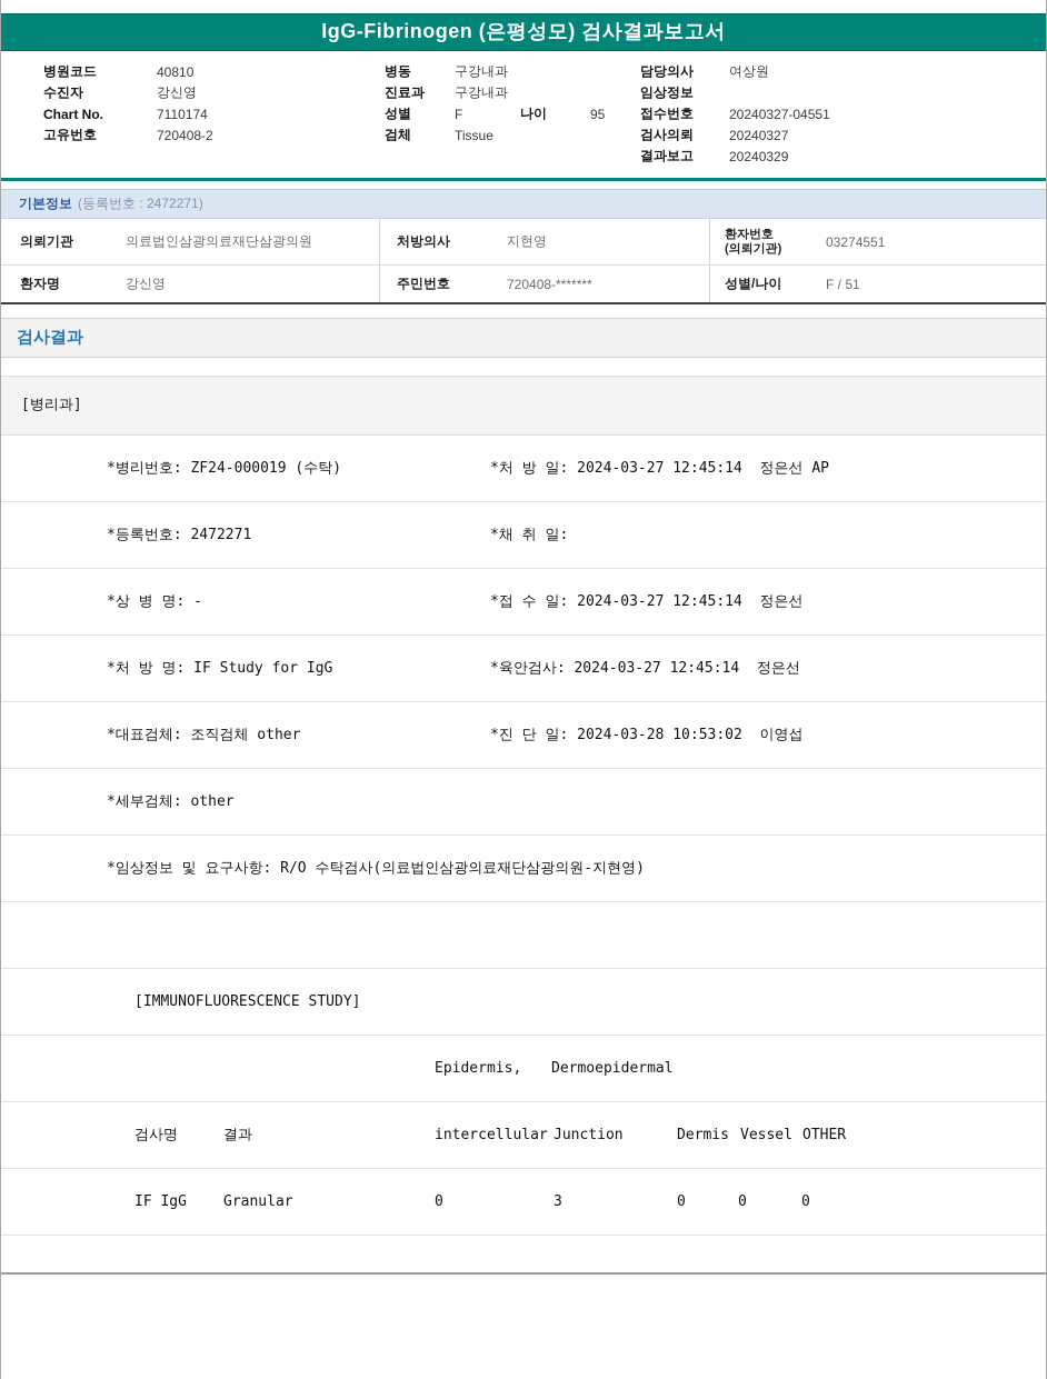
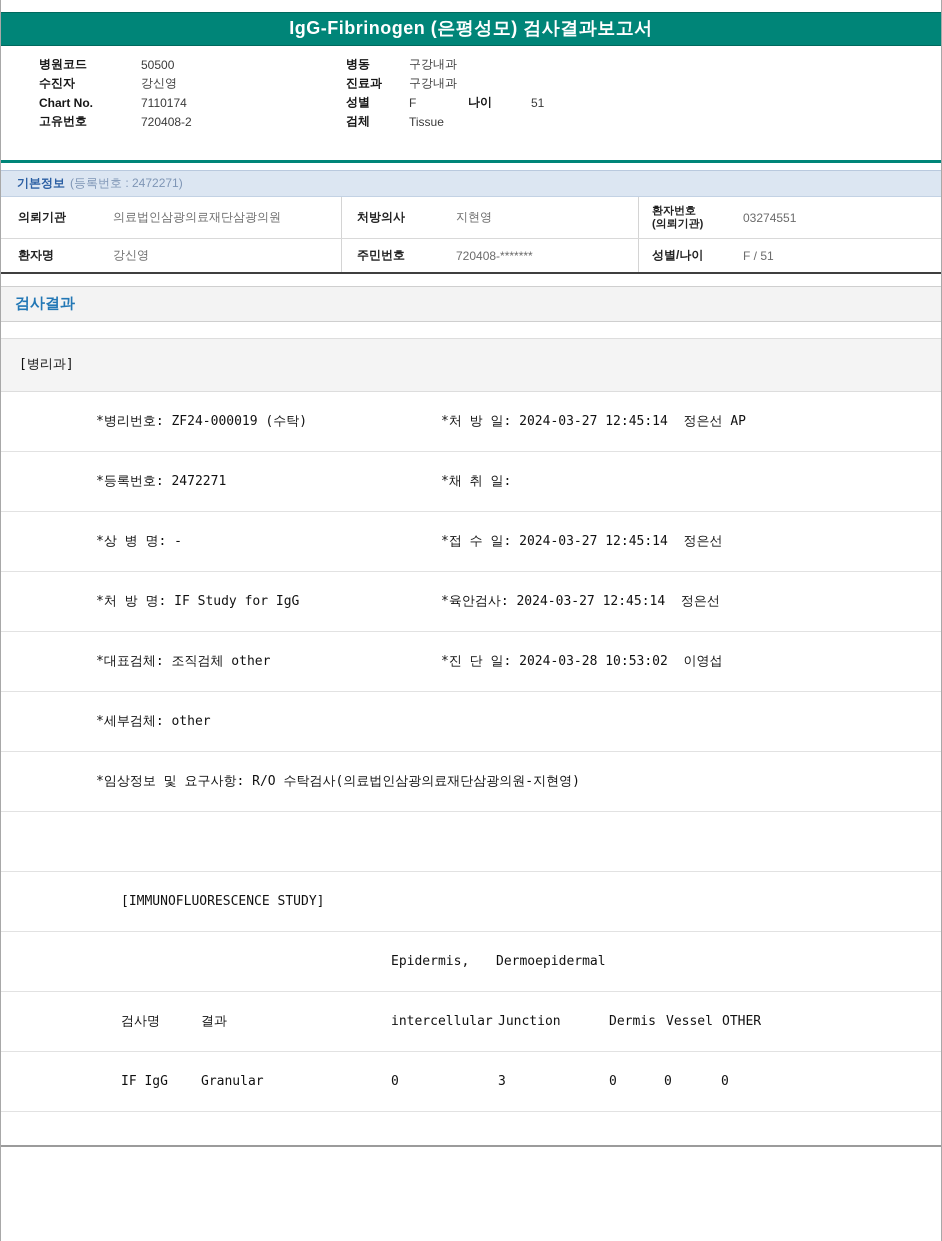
  IgG-Fibrinogen (은평성모) 검사결과보고서
  병원코드
- 40810
+ 50500
  수진자
  강신영
  Chart No.
  7110174
  고유번호
  720408-2
  병동
  구강내과
  진료과
  구강내과
  성별
  F
  나이
- 95
+ 51
  검체
  Tissue
- 담당의사
- 여상원
- 임상정보
- 접수번호
- 20240327-04551
- 검사의뢰
- 20240327
- 결과보고
- 20240329
  기본정보
  (등록번호 : 2472271)
  의뢰기관
  의료법인삼광의료재단삼광의원
  처방의사
  지현영
  환자번호
  (의뢰기관)
  03274551
  환자명
  강신영
  주민번호
  720408-*******
  성별/나이
  F / 51
  검사결과
  [병리과]
  *병리번호: ZF24-000019 (수탁)
  *처 방 일: 2024-03-27 12:45:14 정은선 AP
  *등록번호: 2472271
  *채 취 일:
  *상 병 명: -
  *접 수 일: 2024-03-27 12:45:14 정은선
  *처 방 명: IF Study for IgG
  *육안검사: 2024-03-27 12:45:14 정은선
  *대표검체: 조직검체 other
  *진 단 일: 2024-03-28 10:53:02 이영섭
  *세부검체: other
  *임상정보 및 요구사항: R/O 수탁검사(의료법인삼광의료재단삼광의원-지현영)
  [IMMUNOFLUORESCENCE STUDY]
  Epidermis,
  Dermoepidermal
  검사명
  결과
  intercellular
  Junction
  Dermis
  Vessel
  OTHER
  IF IgG
  Granular
  0
  3
  0
  0
  0
